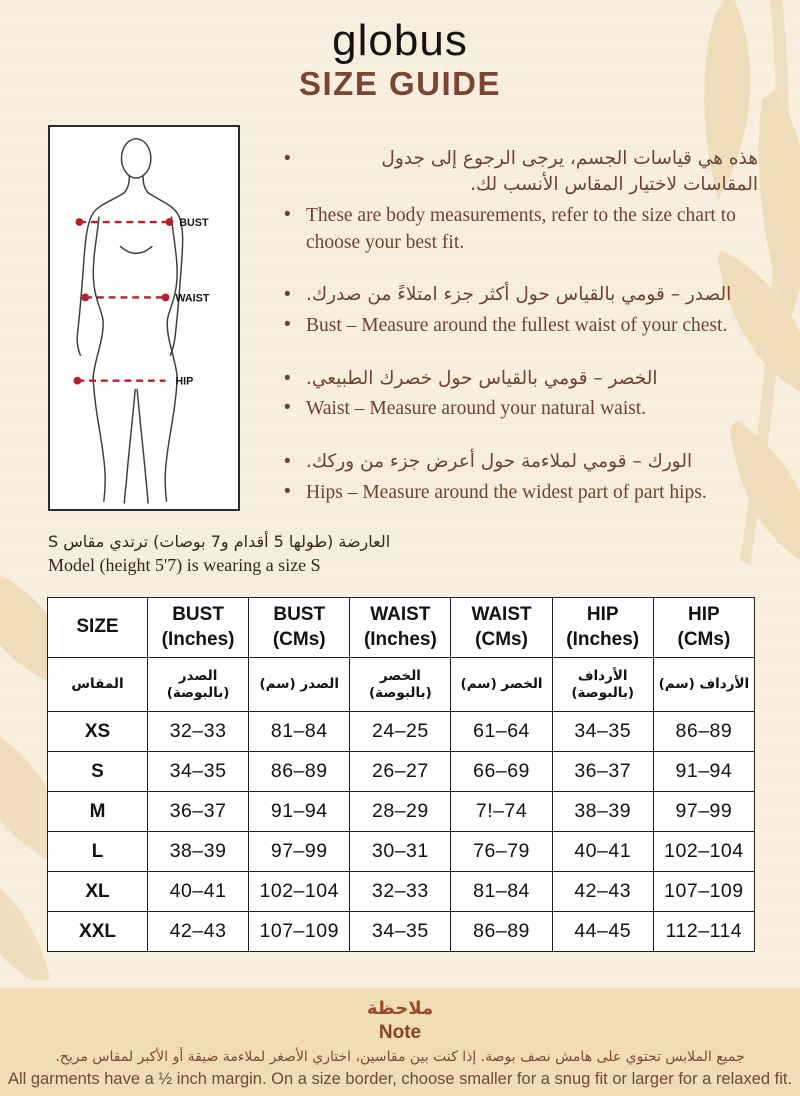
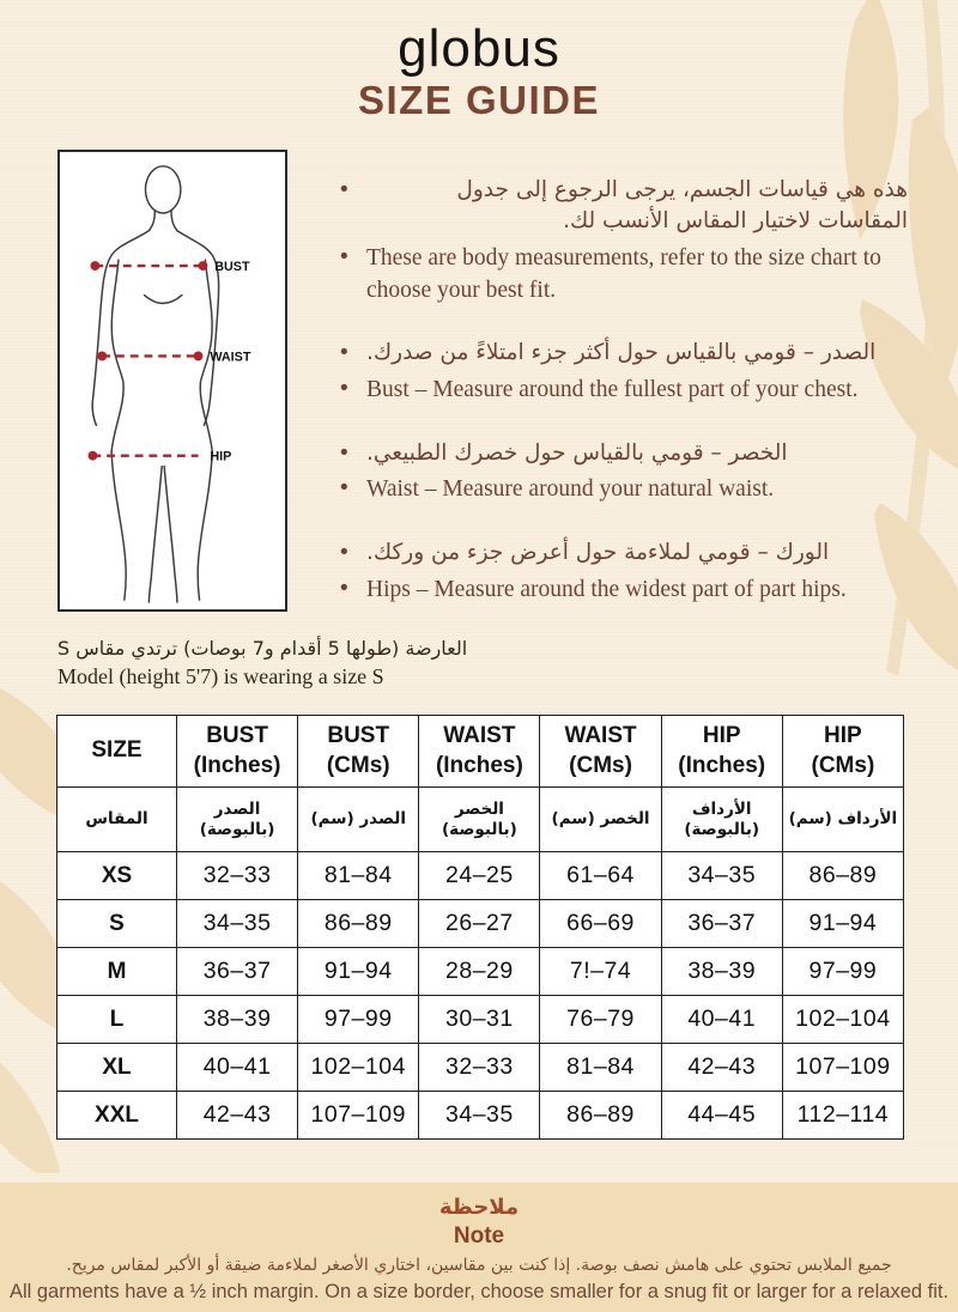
  globus
  SIZE GUIDE
  BUST
  WAIST
  HIP
  •
  هذه هي قياسات الجسم، يرجى الرجوع إلى جدول المقاسات لاختيار المقاس الأنسب لك.
  •
  These are body measurements, refer to the size chart to choose your best fit.
  •
  الصدر – قومي بالقياس حول أكثر جزء امتلاءً من صدرك.
  •
- Bust – Measure around the fullest waist of your chest.
+ Bust – Measure around the fullest part of your chest.
  •
  الخصر – قومي بالقياس حول خصرك الطبيعي.
  •
  Waist – Measure around your natural waist.
  •
  الورك – قومي لملاءمة حول أعرض جزء من وركك.
  •
  Hips – Measure around the widest part of part hips.
  العارضة (طولها 5 أقدام و7 بوصات) ترتدي مقاس S
  Model (height 5'7) is wearing a size S
  SIZE	BUST (Inches)	BUST (CMs)	WAIST (Inches)	WAIST (CMs)	HIP (Inches)	HIP (CMs)
  المقاس	الصدر (بالبوصة)	الصدر (سم)	الخصر (بالبوصة)	الخصر (سم)	الأرداف (بالبوصة)	الأرداف (سم)
  XS	32–33	81–84	24–25	61–64	34–35	86–89
  S	34–35	86–89	26–27	66–69	36–37	91–94
  M	36–37	91–94	28–29	7!–74	38–39	97–99
  L	38–39	97–99	30–31	76–79	40–41	102–104
  XL	40–41	102–104	32–33	81–84	42–43	107–109
  XXL	42–43	107–109	34–35	86–89	44–45	112–114
  ملاحظة
  Note
  جميع الملابس تحتوي على هامش نصف بوصة. إذا كنت بين مقاسين، اختاري الأصغر لملاءمة ضيقة أو الأكبر لمقاس مريح.
  All garments have a ½ inch margin. On a size border, choose smaller for a snug fit or larger for a relaxed fit.
